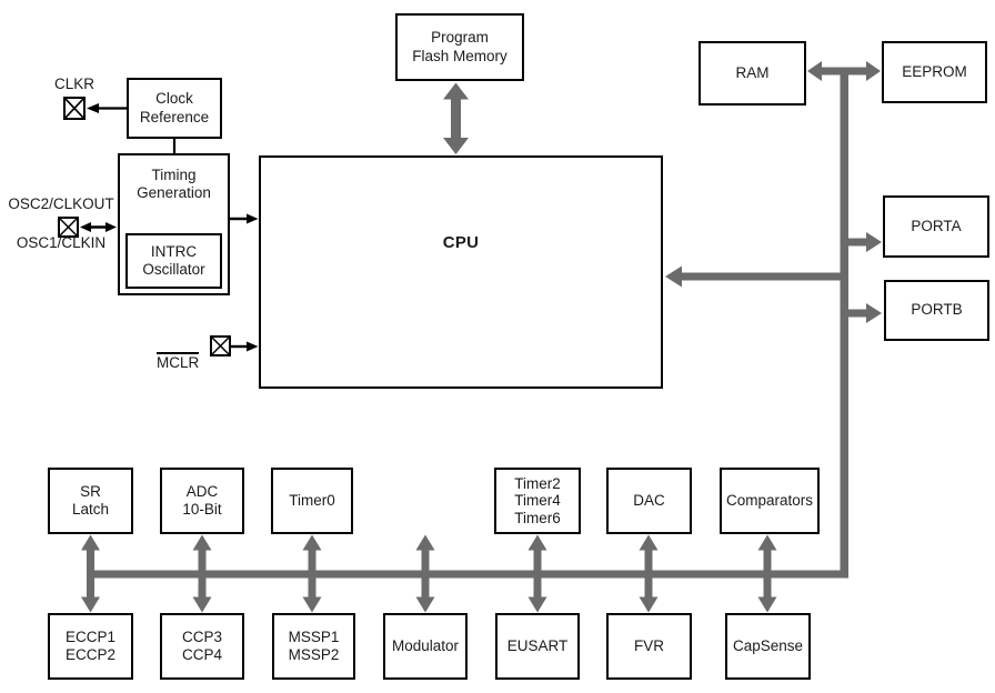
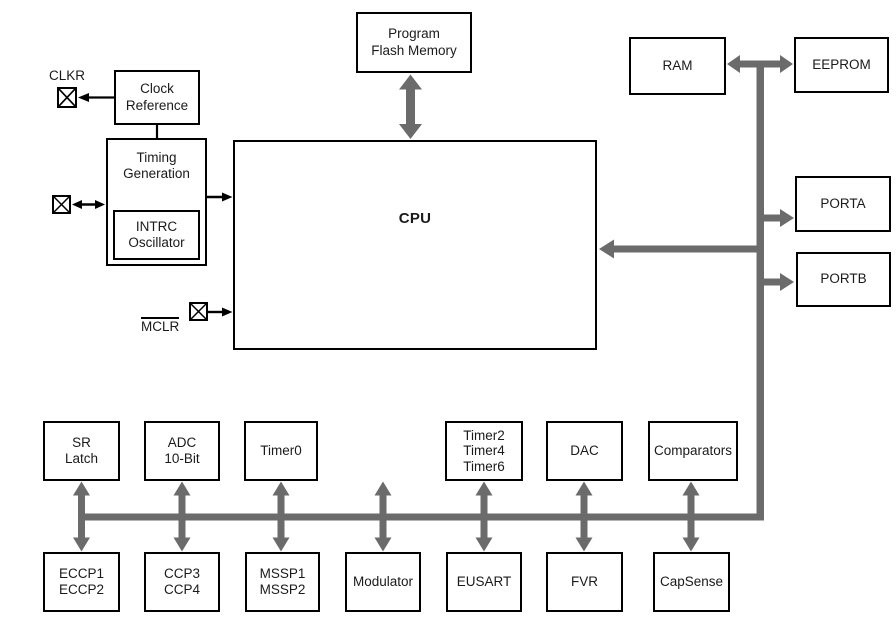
  Program
  Flash Memory
  Clock
  Reference
  Timing
  Generation
  INTRC
  Oscillator
  CPU
  RAM
  EEPROM
  PORTA
  PORTB
  SR
  Latch
  ADC
  10-Bit
  Timer0
  Timer2
  Timer4
  Timer6
  DAC
  Comparators
  ECCP1
  ECCP2
  CCP3
  CCP4
  MSSP1
  MSSP2
  Modulator
  EUSART
  FVR
  CapSense
  CLKR
- OSC2/CLKOUT
- OSC1/CLKIN
  MCLR
